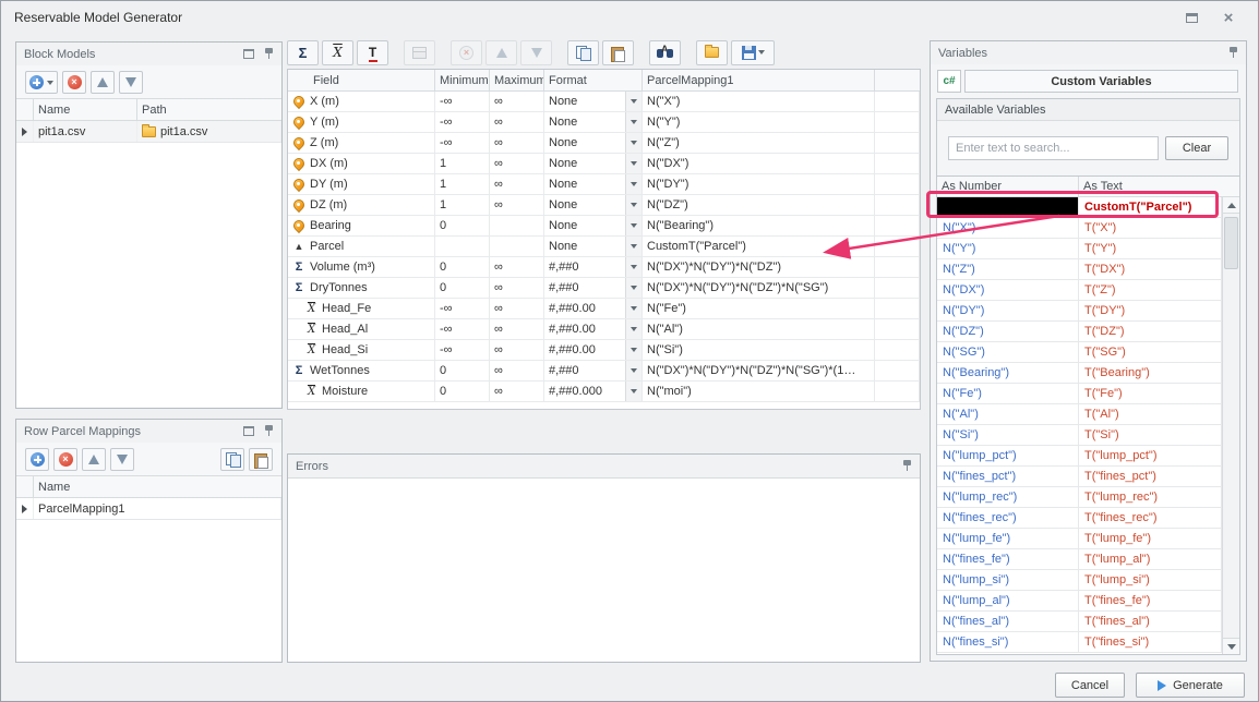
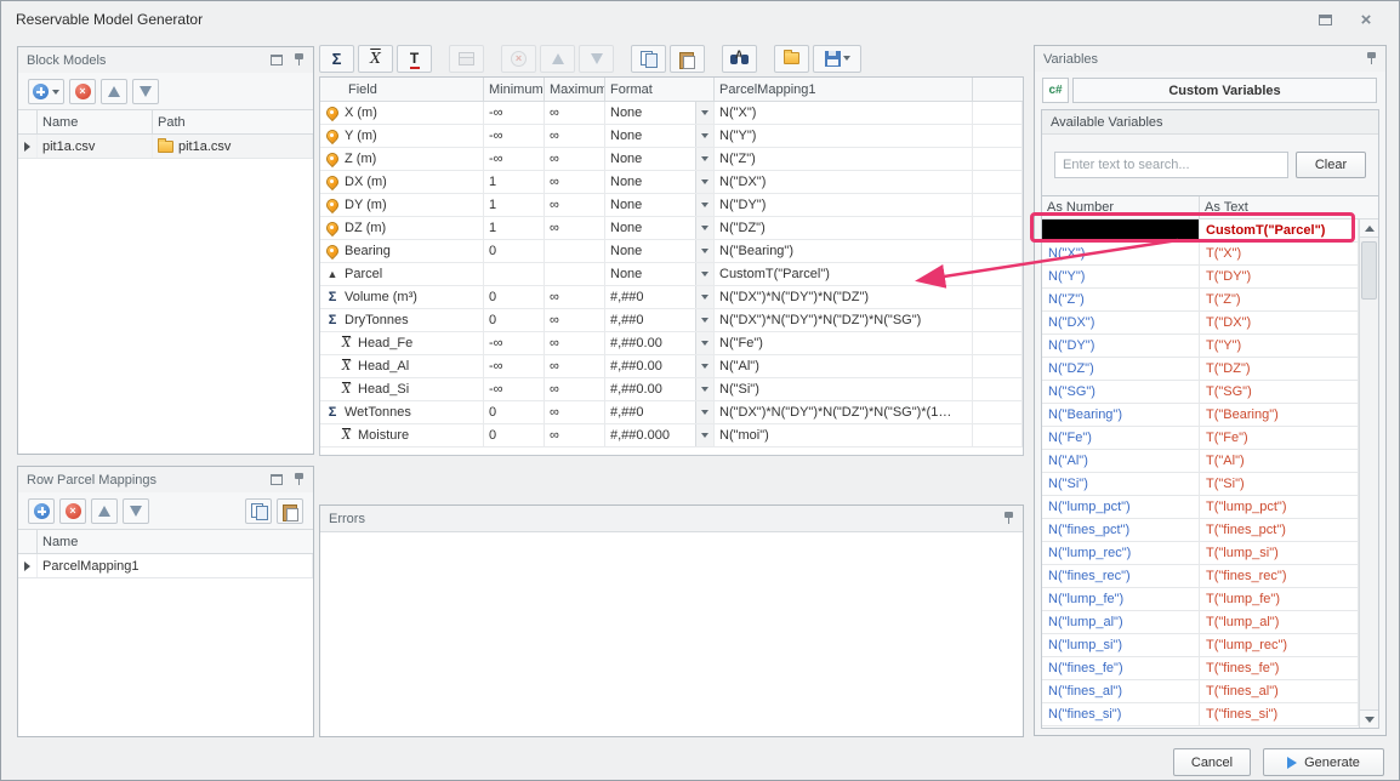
  Reservable Model Generator
  ×
  Block Models
  ×
  Name
  Path
  pit1a.csv
  pit1a.csv
  Row Parcel Mappings
  ×
  Name
  ParcelMapping1
  Σ
  X
  T
  ×
  A
  Field
  Minimum
  Maximum
  Format
  ParcelMapping1
  X (m)
  -∞
  ∞
  None
  N("X")
  Y (m)
  -∞
  ∞
  None
  N("Y")
  Z (m)
  -∞
  ∞
  None
  N("Z")
  DX (m)
  1
  ∞
  None
  N("DX")
  DY (m)
  1
  ∞
  None
  N("DY")
  DZ (m)
  1
  ∞
  None
  N("DZ")
  Bearing
  0
  None
  N("Bearing")
  ▲
  Parcel
  None
  CustomT("Parcel")
  Σ
  Volume (m³)
  0
  ∞
  #,##0
  N("DX")*N("DY")*N("DZ")
  Σ
  DryTonnes
  0
  ∞
  #,##0
  N("DX")*N("DY")*N("DZ")*N("SG")
  X
  Head_Fe
  -∞
  ∞
  #,##0.00
  N("Fe")
  X
  Head_Al
  -∞
  ∞
  #,##0.00
  N("Al")
  X
  Head_Si
  -∞
  ∞
  #,##0.00
  N("Si")
  Σ
  WetTonnes
  0
  ∞
  #,##0
  N("DX")*N("DY")*N("DZ")*N("SG")*(1…
  X
  Moisture
  0
  ∞
  #,##0.000
  N("moi")
  Errors
  Variables
  c#
  Custom Variables
  Available Variables
  Enter text to search...
  Clear
  As Number
  As Text
  CustomT("Parcel")
  N("X"
  T("X")
  N("Y")
- T("Y")
+ T("DY")
  N("Z")
- T("DX")
+ T("Z")
  N("DX")
- T("Z")
+ T("DX")
  N("DY")
- T("DY")
+ T("Y")
  N("DZ")
  T("DZ")
  N("SG")
  T("SG")
  N("Bearing")
  T("Bearing")
  N("Fe")
  T("Fe")
  N("Al")
  T("Al")
  N("Si")
  T("Si")
  N("lump_pct")
  T("lump_pct")
  N("fines_pct")
  T("fines_pct")
  N("lump_rec")
- T("lump_rec")
+ T("lump_si")
  N("fines_rec")
  T("fines_rec")
  N("lump_fe")
  T("lump_fe")
- N("fines_fe")
+ N("lump_al")
  T("lump_al")
  N("lump_si")
- T("lump_si")
+ T("lump_rec")
- N("lump_al")
+ N("fines_fe")
  T("fines_fe")
  N("fines_al")
  T("fines_al")
  N("fines_si")
  T("fines_si")
  Cancel
  Generate
